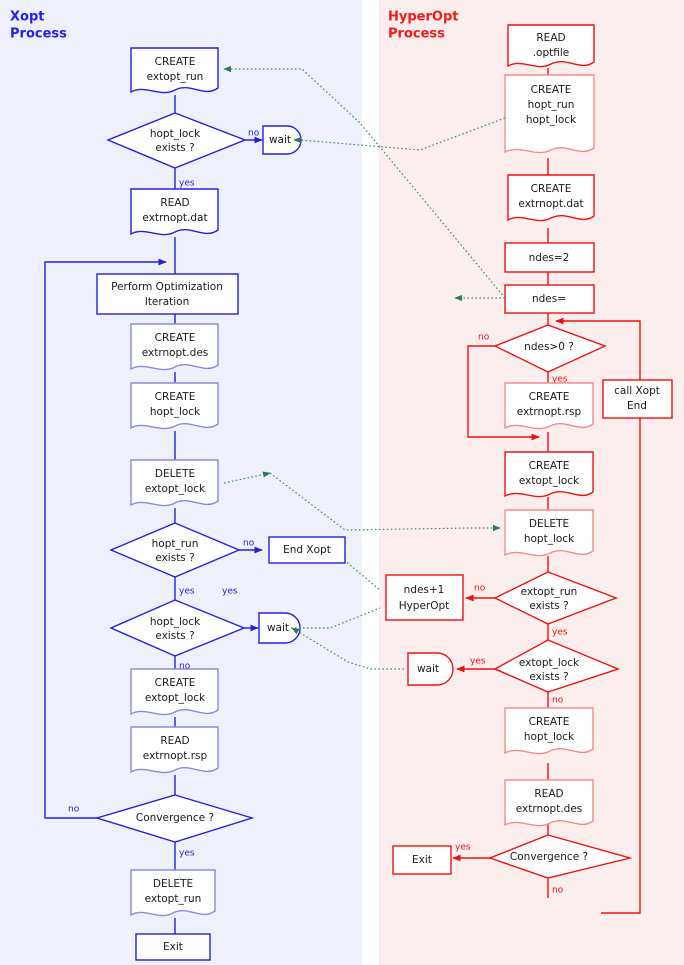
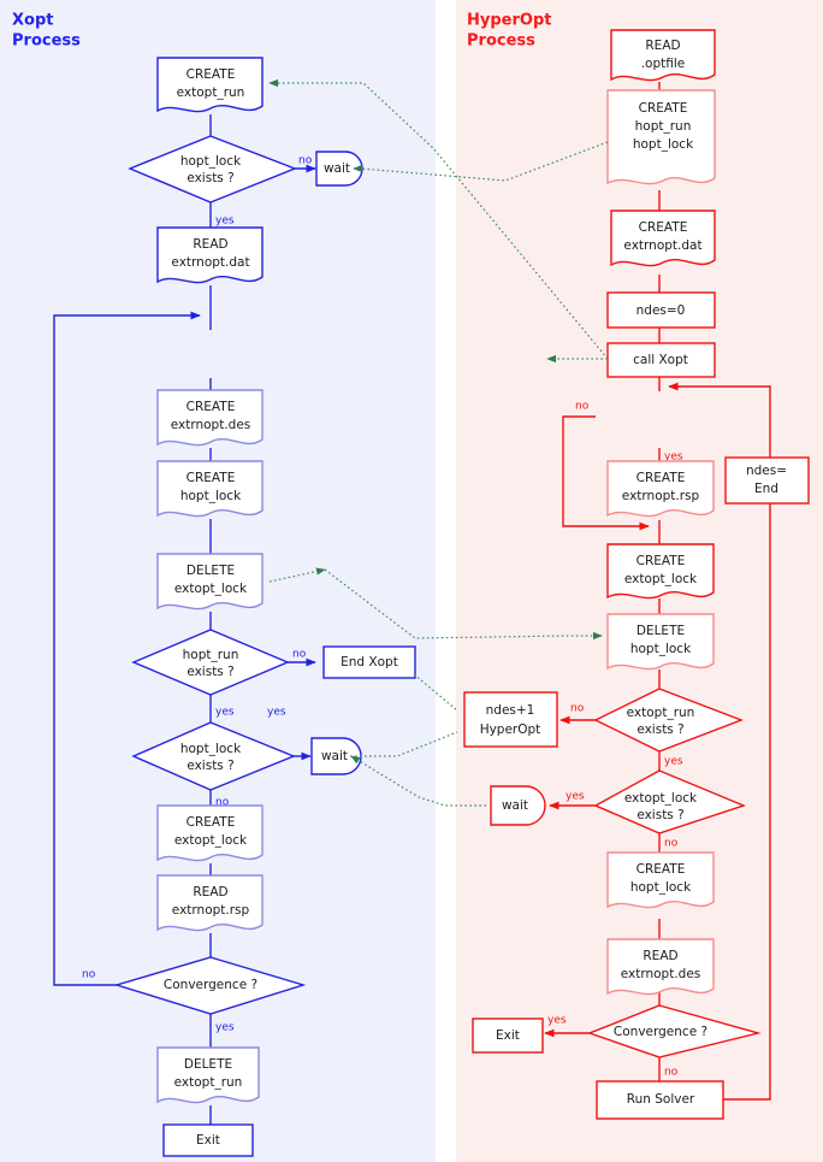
  Xopt
  Process
  HyperOpt
  Process
  CREATE
  extopt_run
  hopt_lock
  exists ?
  no
  yes
  wait
  READ
  extrnopt.dat
- Perform Optimization
- Iteration
  CREATE
  extrnopt.des
  CREATE
  hopt_lock
  DELETE
  extopt_lock
  hopt_run
  exists ?
  no
  yes
  yes
  End Xopt
  hopt_lock
  exists ?
  no
  wait
  CREATE
  extopt_lock
  READ
  extrnopt.rsp
  Convergence ?
  no
  yes
  DELETE
  extopt_run
  Exit
  READ
  .optfile
  CREATE
  hopt_run
  hopt_lock
  CREATE
  extrnopt.dat
- ndes=2
+ ndes=0
- ndes=
+ call Xopt
- ndes>0 ?
  no
  yes
  CREATE
  extrnopt.rsp
- call Xopt
+ ndes=
  End
  CREATE
  extopt_lock
  DELETE
  hopt_lock
  extopt_run
  exists ?
  no
  yes
  ndes+1
  HyperOpt
  extopt_lock
  exists ?
  yes
  no
  wait
  CREATE
  hopt_lock
  READ
  extrnopt.des
  Convergence ?
  yes
  no
  Exit
+ Run Solver
